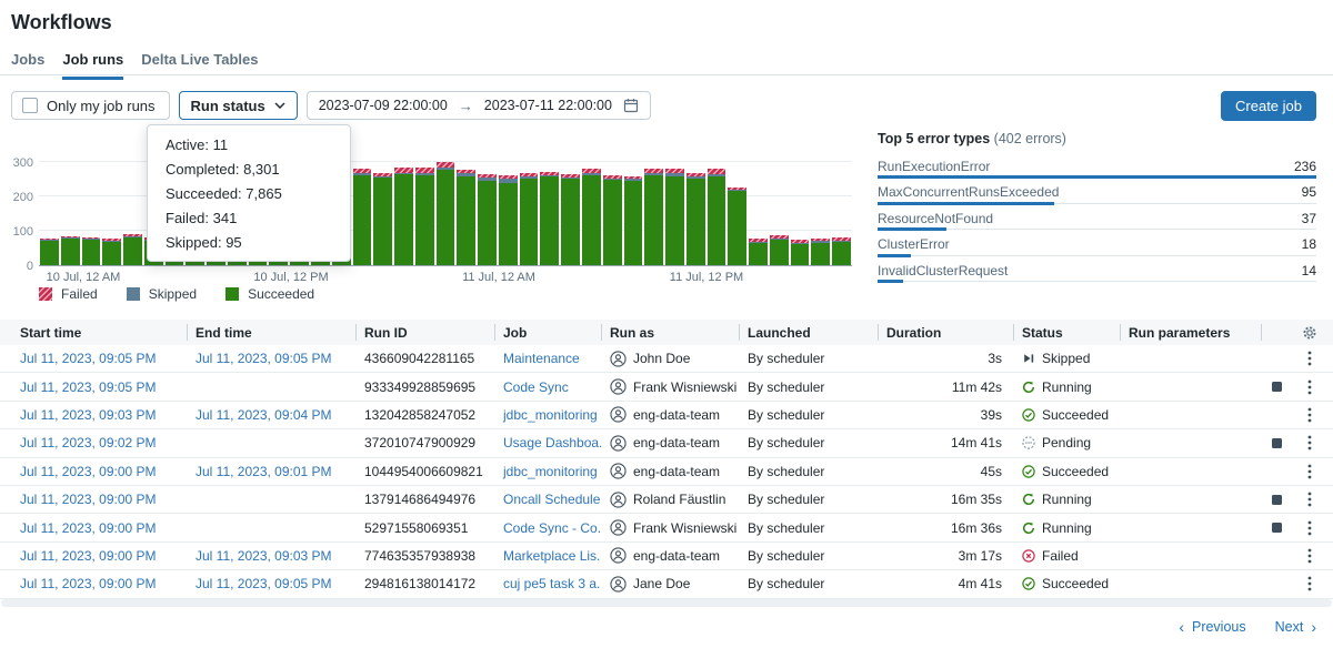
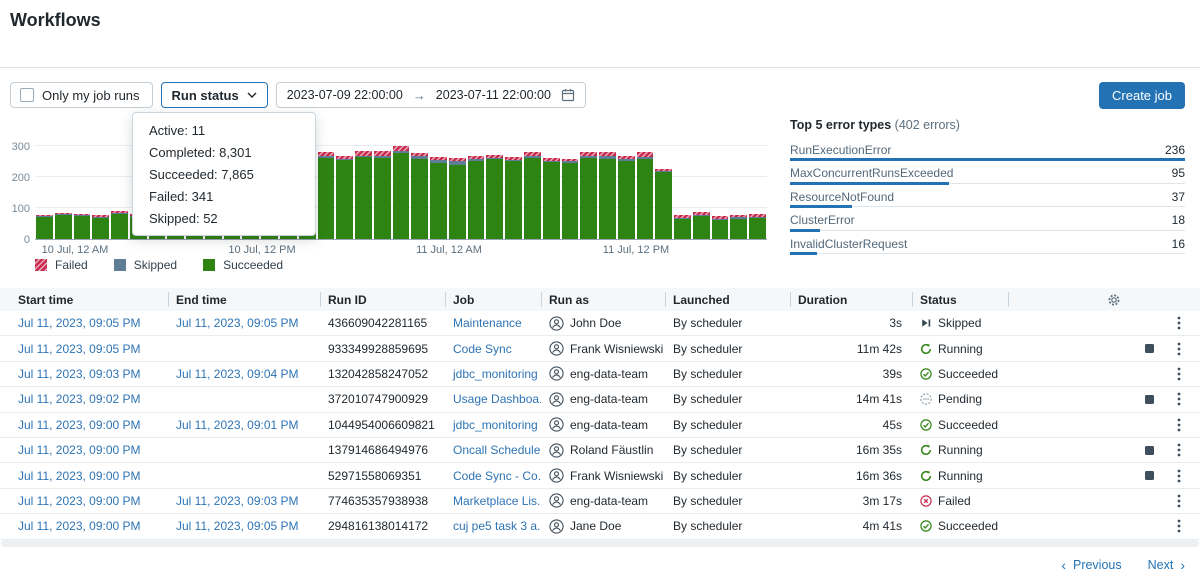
  Workflows
- Jobs
- Job runs
- Delta Live Tables
  Only my job runs
  Run status
  2023-07-09 22:00:00
  →
  2023-07-11 22:00:00
  Create job
  Failed
  Skipped
  Succeeded
  0
  100
  200
  300
  10 Jul, 12 AM
  10 Jul, 12 PM
  11 Jul, 12 AM
  11 Jul, 12 PM
  Active: 11
  Completed: 8,301
  Succeeded: 7,865
  Failed: 341
- Skipped: 95
+ Skipped: 52
  Top 5 error types (402 errors)
  RunExecutionError
  236
  MaxConcurrentRunsExceeded
  95
  ResourceNotFound
  37
  ClusterError
  18
  InvalidClusterRequest
- 14
+ 16
  Start time
  End time
  Run ID
  Job
  Run as
  Launched
  Duration
  Status
- Run parameters
  Jul 11, 2023, 09:05 PM
  Jul 11, 2023, 09:05 PM
  436609042281165
  Maintenance
  John Doe
  By scheduler
  3s
  Skipped
  Jul 11, 2023, 09:05 PM
  933349928859695
  Code Sync
  Frank Wisniewski
  By scheduler
  11m 42s
  Running
  Jul 11, 2023, 09:03 PM
  Jul 11, 2023, 09:04 PM
  132042858247052
  jdbc_monitoring
  eng-data-team
  By scheduler
  39s
  Succeeded
  Jul 11, 2023, 09:02 PM
  372010747900929
  Usage Dashboa.
  eng-data-team
  By scheduler
  14m 41s
  Pending
  Jul 11, 2023, 09:00 PM
  Jul 11, 2023, 09:01 PM
  1044954006609821
  jdbc_monitoring
  eng-data-team
  By scheduler
  45s
  Succeeded
  Jul 11, 2023, 09:00 PM
  137914686494976
  Oncall Schedule
  Roland Fäustlin
  By scheduler
  16m 35s
  Running
  Jul 11, 2023, 09:00 PM
  52971558069351
  Code Sync - Co.
  Frank Wisniewski
  By scheduler
  16m 36s
  Running
  Jul 11, 2023, 09:00 PM
  Jul 11, 2023, 09:03 PM
  774635357938938
  Marketplace Lis.
  eng-data-team
  By scheduler
  3m 17s
  Failed
  Jul 11, 2023, 09:00 PM
  Jul 11, 2023, 09:05 PM
  294816138014172
  cuj pe5 task 3 a.
  Jane Doe
  By scheduler
  4m 41s
  Succeeded
  ‹
  Previous
  Next
  ›
